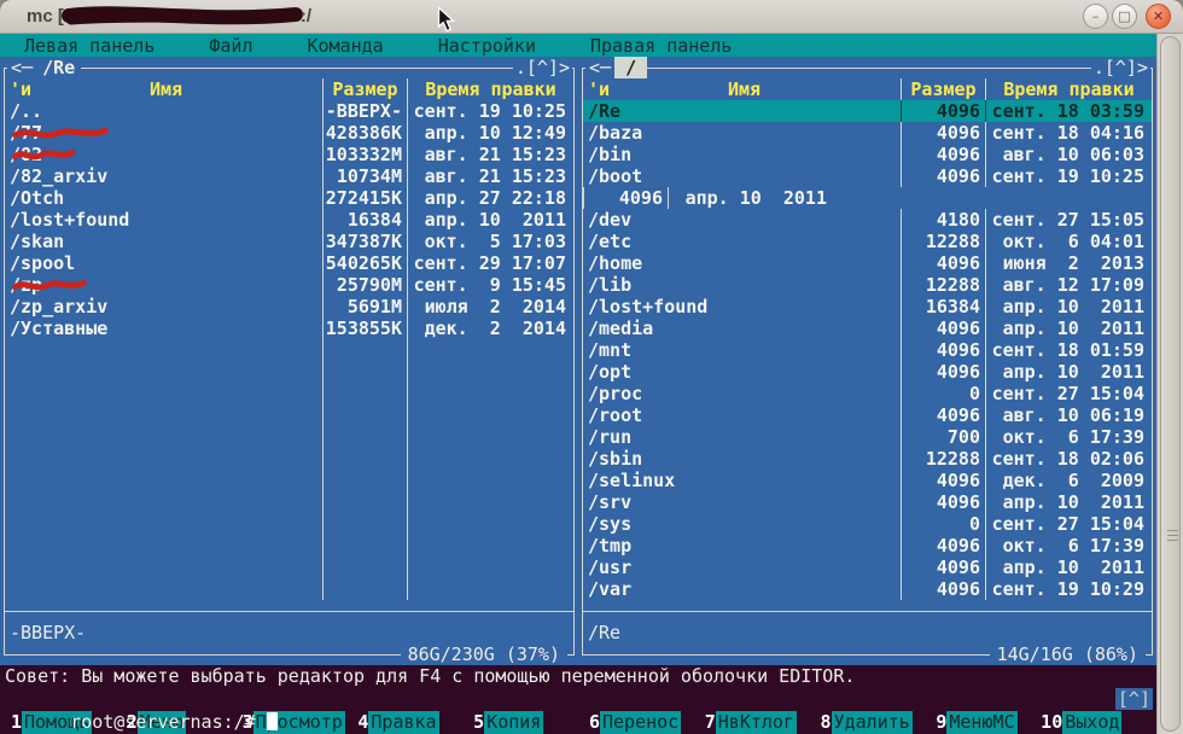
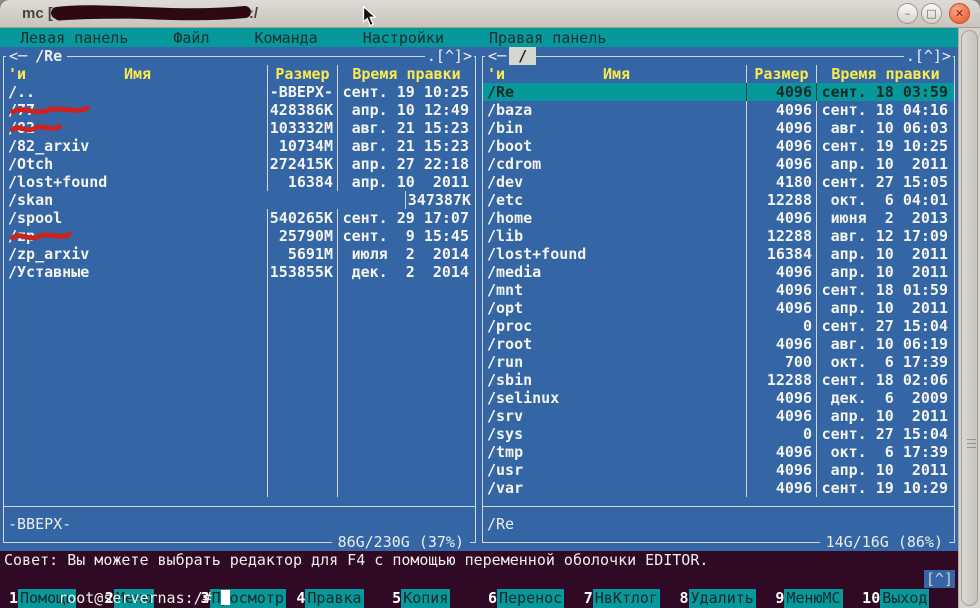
  mc [ :/
  –
  □
  ✕
  Левая панель
  Файл
  Команда
  Настройки
  Правая панель
  <─
  /Re
  .[^]>
  'и
  Имя
  Размер
  Время правки
  /..
  -ВВЕРХ-
  сент. 19 10:25
  /77
  428386K
  апр. 10 12:49
  /82
  103332M
  авг. 21 15:23
  /82_arxiv
  10734M
  авг. 21 15:23
  /Otch
  272415K
  апр. 27 22:18
  /lost+found
  16384
  апр. 10 2011
  /skan
  347387K
- окт. 5 17:03
  /spool
  540265K
  сент. 29 17:07
  /zp
  25790M
  сент. 9 15:45
  /zp_arxiv
  5691M
  июля 2 2014
  /Уставные
  153855K
  дек. 2 2014
  -ВВЕРХ-
  86G/230G (37%)
  <─
  /
  .[^]>
  'и
  Имя
  Размер
  Время правки
  /Re
  4096
  сент. 18 03:59
  /baza
  4096
  сент. 18 04:16
  /bin
  4096
  авг. 10 06:03
  /boot
  4096
  сент. 19 10:25
+ /cdrom
  4096
  апр. 10 2011
  /dev
  4180
  сент. 27 15:05
  /etc
  12288
  окт. 6 04:01
  /home
  4096
  июня 2 2013
  /lib
  12288
  авг. 12 17:09
  /lost+found
  16384
  апр. 10 2011
  /media
  4096
  апр. 10 2011
  /mnt
  4096
  сент. 18 01:59
  /opt
  4096
  апр. 10 2011
  /proc
  0
  сент. 27 15:04
  /root
  4096
  авг. 10 06:19
  /run
  700
  окт. 6 17:39
  /sbin
  12288
  сент. 18 02:06
  /selinux
  4096
  дек. 6 2009
  /srv
  4096
  апр. 10 2011
  /sys
  0
  сент. 27 15:04
  /tmp
  4096
  окт. 6 17:39
  /usr
  4096
  апр. 10 2011
  /var
  4096
  сент. 19 10:29
  /Re
  14G/16G (86%)
  Совет: Вы можете выбрать редактор для F4 с помощью переменной оболочки EDITOR.
  root@servernas:/#
  [^]
  1
  Помощь
  2
  Меню
  3
  Посмотр
  4
  Правка
  5
  Копия
  6
  Перенос
  7
  НвКтлог
  8
  Удалить
  9
  МенюМС
  10
  Выход
